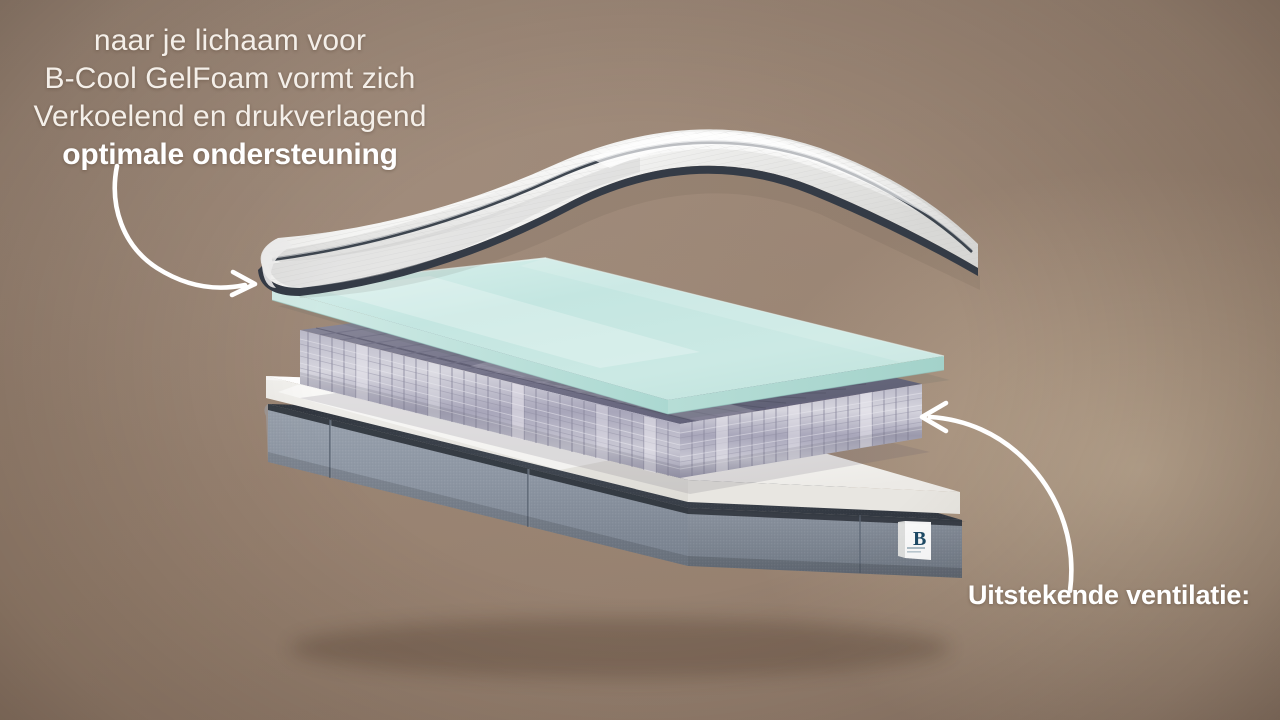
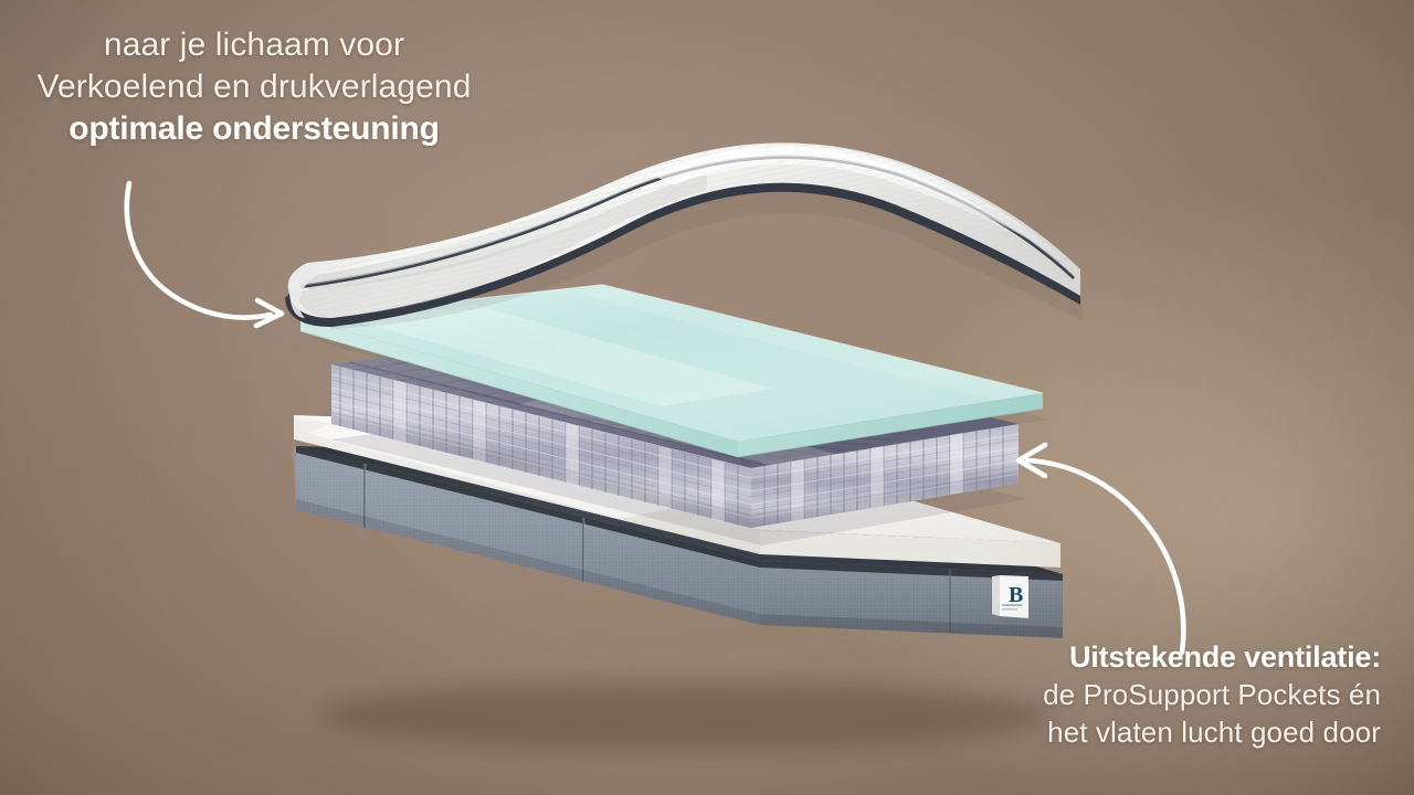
  naar je lichaam voor
- B-Cool GelFoam vormt zich
  Verkoelend en drukverlagend
  optimale ondersteuning
  Uitstekende ventilatie:
+ de ProSupport Pockets én
+ het vlaten lucht goed door
